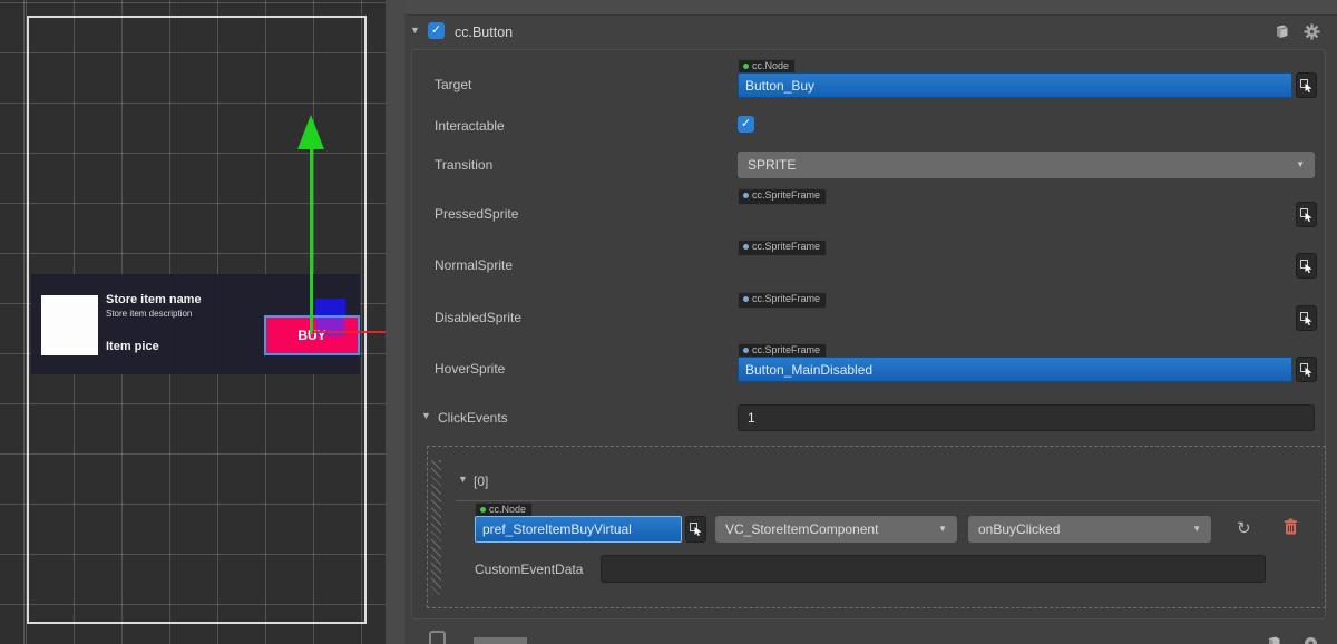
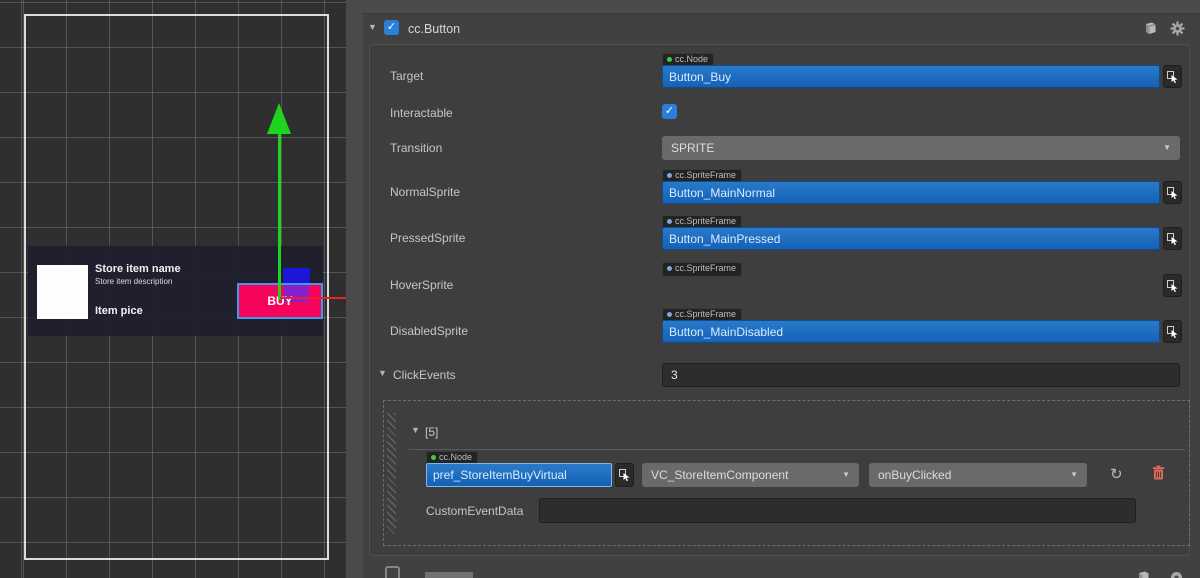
  Store item name
  Store item description
  Item pice
  BUY
  ▼
  ✓
  cc.Button
  Target
  cc.Node
  Button_Buy
  Interactable
  ✓
  Transition
  SPRITE
  ▼
- PressedSprite
+ NormalSprite
  cc.SpriteFrame
+ Button_MainNormal
- NormalSprite
+ PressedSprite
  cc.SpriteFrame
+ Button_MainPressed
- DisabledSprite
+ HoverSprite
  cc.SpriteFrame
- HoverSprite
+ DisabledSprite
  cc.SpriteFrame
  Button_MainDisabled
  ▼
  ClickEvents
- 1
+ 3
  ▼
- [0]
+ [5]
  cc.Node
  pref_StoreItemBuyVirtual
  VC_StoreItemComponent
  ▼
  onBuyClicked
  ▼
  ↻
  CustomEventData
